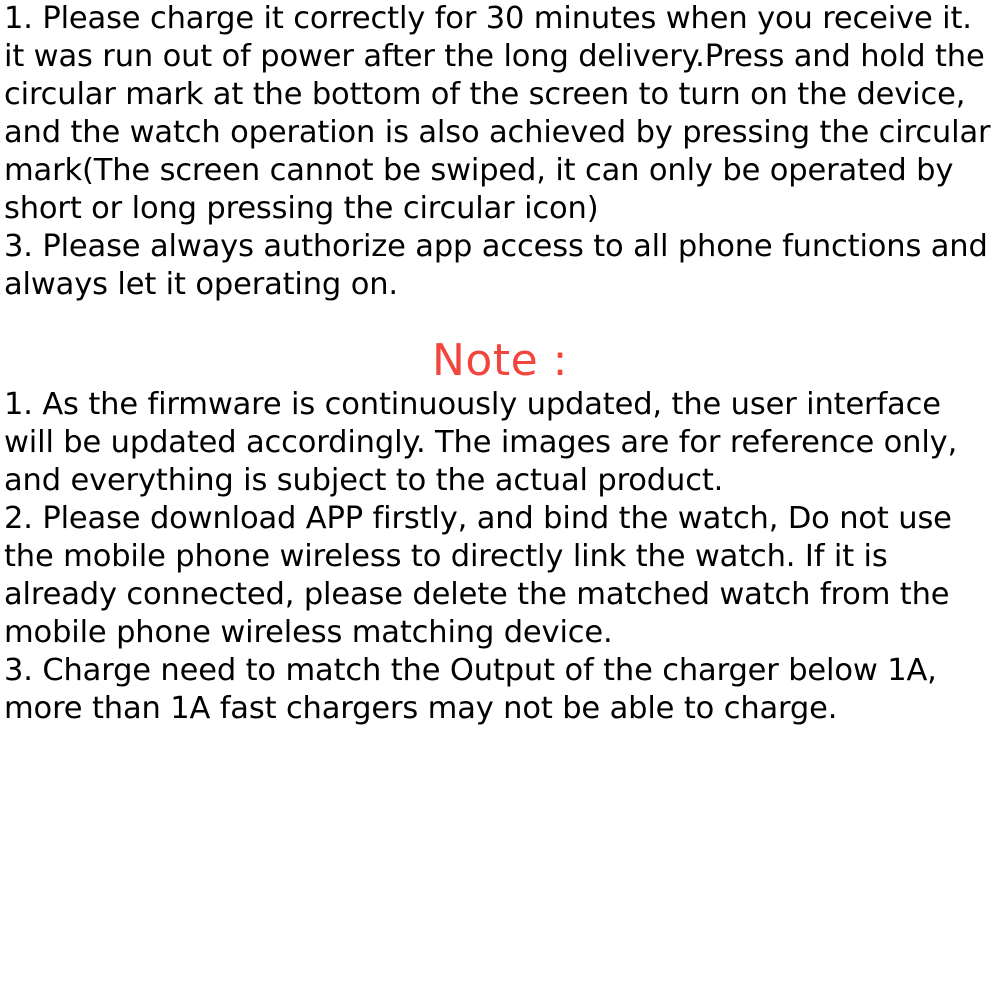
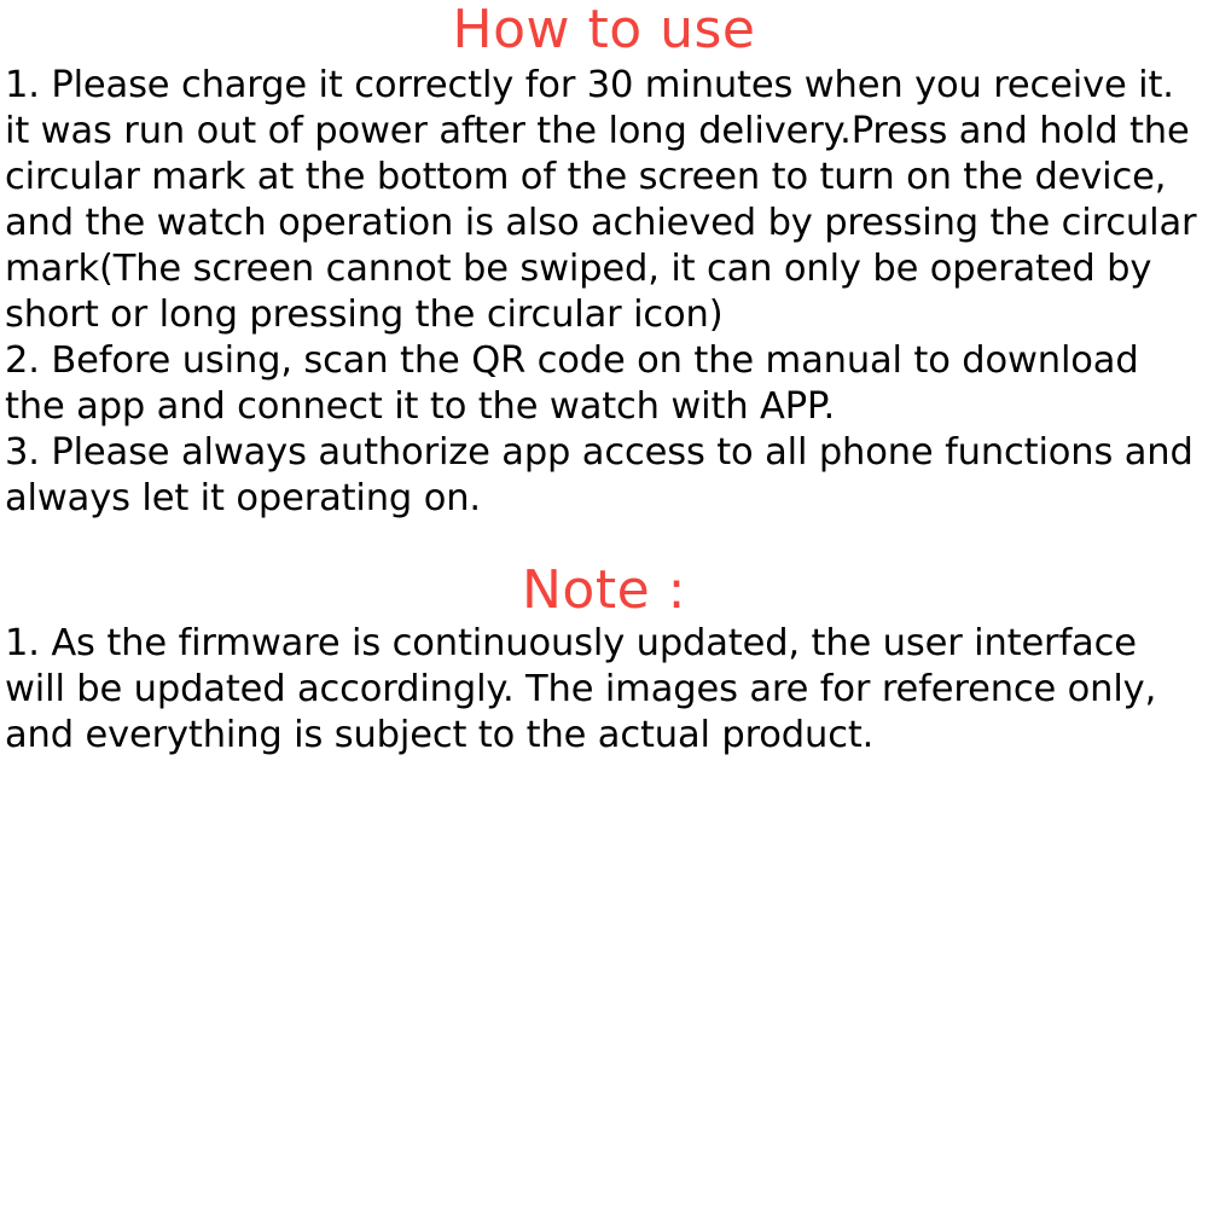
+ How to use
  1. Please charge it correctly for 30 minutes when you receive it. it was run out of power after the long delivery.Press and hold the circular mark at the bottom of the screen to turn on the device, and the watch operation is also achieved by pressing the circular mark(The screen cannot be swiped, it can only be operated by short or long pressing the circular icon)
+ 2. Before using, scan the QR code on the manual to download the app and connect it to the watch with APP.
  3. Please always authorize app access to all phone functions and always let it operating on.
  Note :
  1. As the firmware is continuously updated, the user interface will be updated accordingly. The images are for reference only, and everything is subject to the actual product.
- 2. Please download APP firstly, and bind the watch, Do not use the mobile phone wireless to directly link the watch. If it is already connected, please delete the matched watch from the mobile phone wireless matching device.
- 3. Charge need to match the Output of the charger below 1A, more than 1A fast chargers may not be able to charge.
